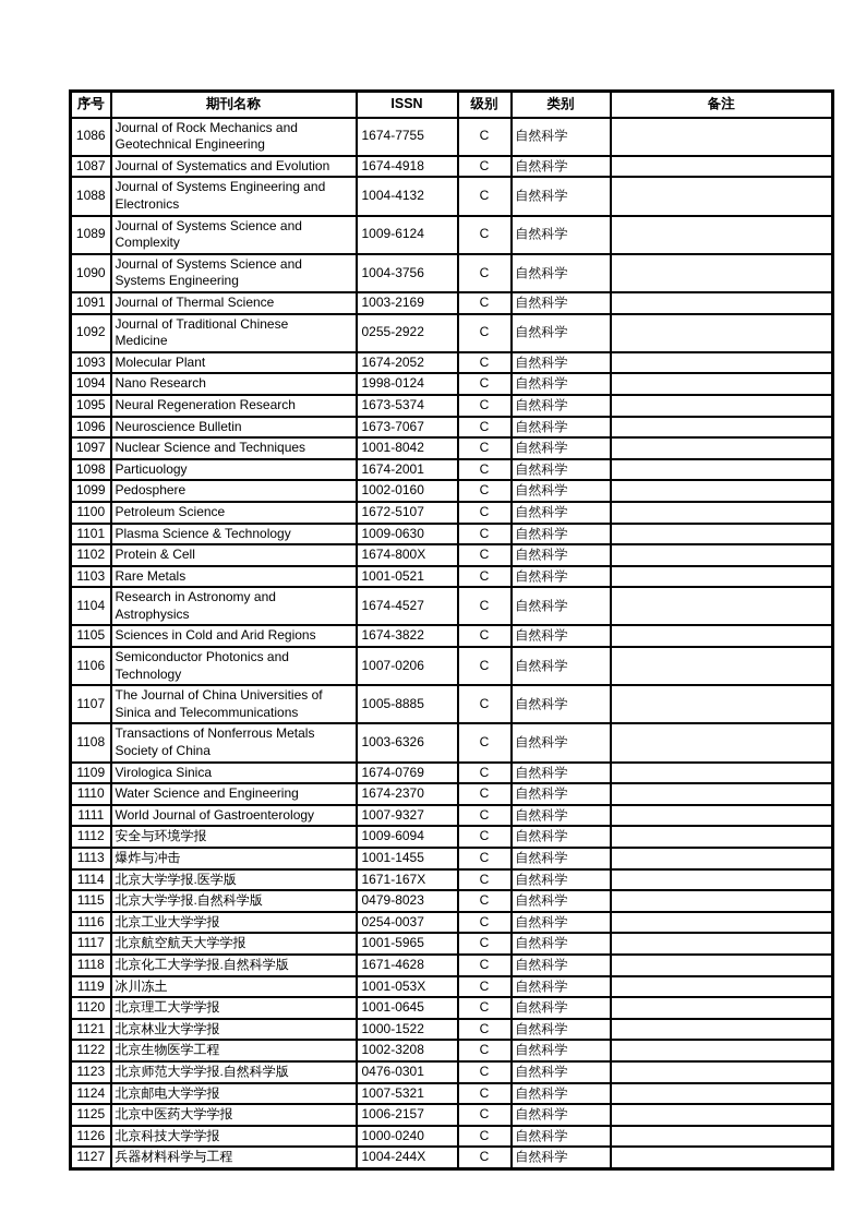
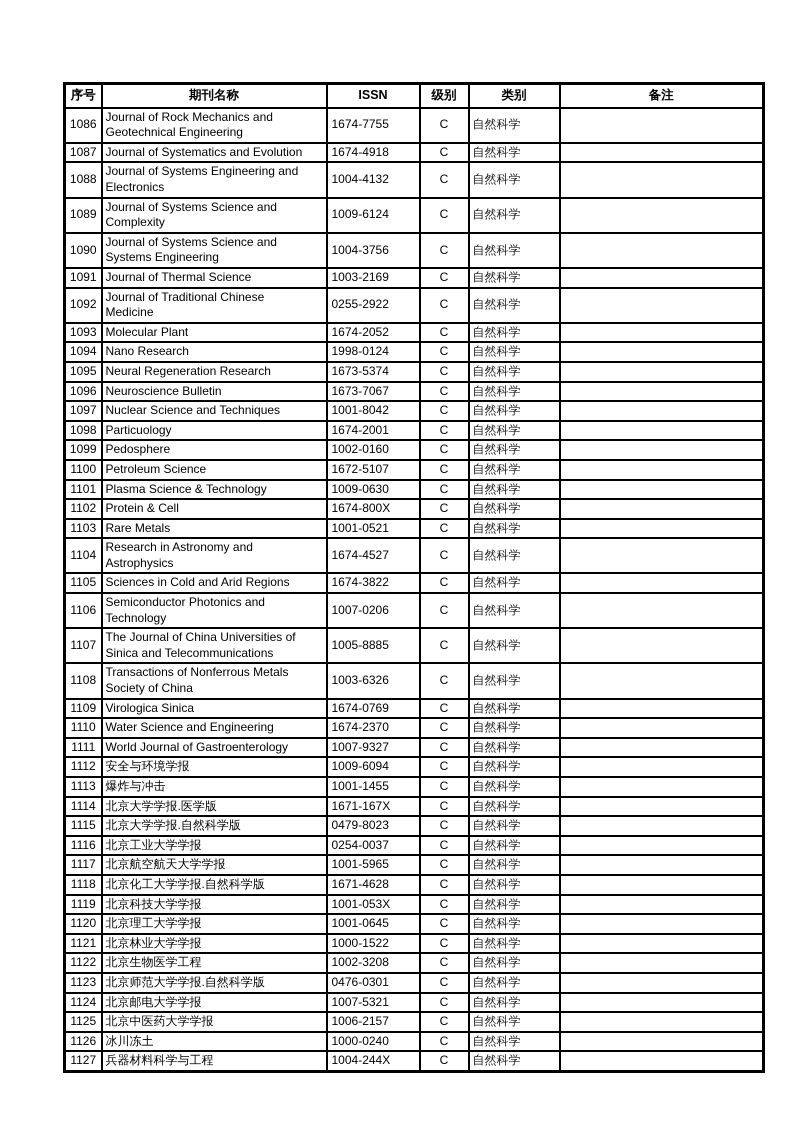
  序号	期刊名称	ISSN	级别	类别	备注
  1086	Journal of Rock Mechanics and Geotechnical Engineering	1674-7755	C	自然科学
  1087	Journal of Systematics and Evolution	1674-4918	C	自然科学
  1088	Journal of Systems Engineering and Electronics	1004-4132	C	自然科学
  1089	Journal of Systems Science and Complexity	1009-6124	C	自然科学
  1090	Journal of Systems Science and Systems Engineering	1004-3756	C	自然科学
  1091	Journal of Thermal Science	1003-2169	C	自然科学
  1092	Journal of Traditional Chinese Medicine	0255-2922	C	自然科学
  1093	Molecular Plant	1674-2052	C	自然科学
  1094	Nano Research	1998-0124	C	自然科学
  1095	Neural Regeneration Research	1673-5374	C	自然科学
  1096	Neuroscience Bulletin	1673-7067	C	自然科学
  1097	Nuclear Science and Techniques	1001-8042	C	自然科学
  1098	Particuology	1674-2001	C	自然科学
  1099	Pedosphere	1002-0160	C	自然科学
  1100	Petroleum Science	1672-5107	C	自然科学
  1101	Plasma Science & Technology	1009-0630	C	自然科学
  1102	Protein & Cell	1674-800X	C	自然科学
  1103	Rare Metals	1001-0521	C	自然科学
  1104	Research in Astronomy and Astrophysics	1674-4527	C	自然科学
  1105	Sciences in Cold and Arid Regions	1674-3822	C	自然科学
  1106	Semiconductor Photonics and Technology	1007-0206	C	自然科学
  1107	The Journal of China Universities of Sinica and Telecommunications	1005-8885	C	自然科学
  1108	Transactions of Nonferrous Metals Society of China	1003-6326	C	自然科学
  1109	Virologica Sinica	1674-0769	C	自然科学
  1110	Water Science and Engineering	1674-2370	C	自然科学
  1111	World Journal of Gastroenterology	1007-9327	C	自然科学
  1112	安全与环境学报	1009-6094	C	自然科学
  1113	爆炸与冲击	1001-1455	C	自然科学
  1114	北京大学学报.医学版	1671-167X	C	自然科学
  1115	北京大学学报.自然科学版	0479-8023	C	自然科学
  1116	北京工业大学学报	0254-0037	C	自然科学
  1117	北京航空航天大学学报	1001-5965	C	自然科学
  1118	北京化工大学学报.自然科学版	1671-4628	C	自然科学
- 1119	冰川冻土	1001-053X	C	自然科学
+ 1119	北京科技大学学报	1001-053X	C	自然科学
  1120	北京理工大学学报	1001-0645	C	自然科学
  1121	北京林业大学学报	1000-1522	C	自然科学
  1122	北京生物医学工程	1002-3208	C	自然科学
  1123	北京师范大学学报.自然科学版	0476-0301	C	自然科学
  1124	北京邮电大学学报	1007-5321	C	自然科学
  1125	北京中医药大学学报	1006-2157	C	自然科学
- 1126	北京科技大学学报	1000-0240	C	自然科学
+ 1126	冰川冻土	1000-0240	C	自然科学
  1127	兵器材料科学与工程	1004-244X	C	自然科学
